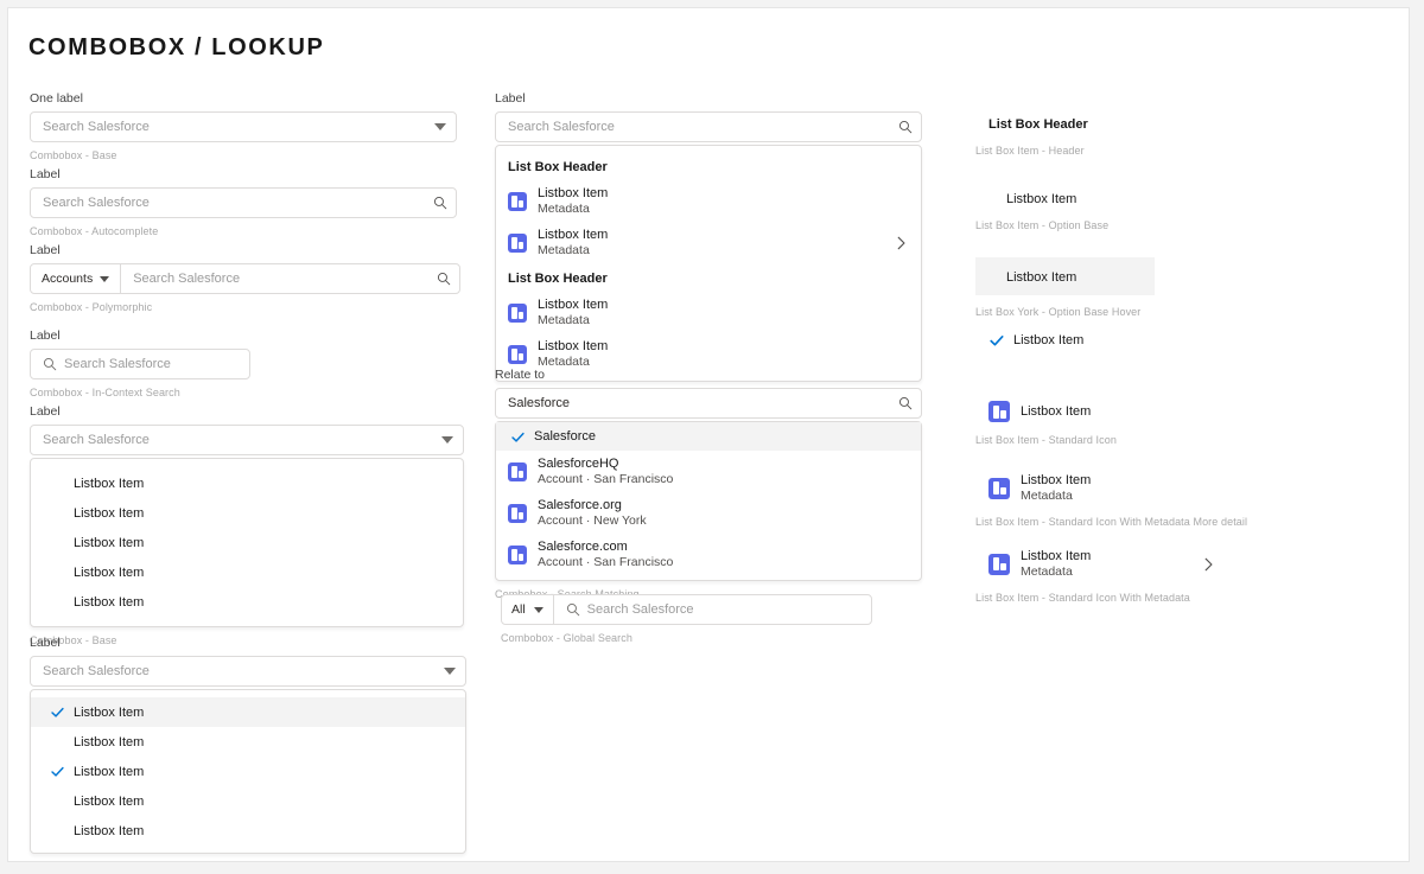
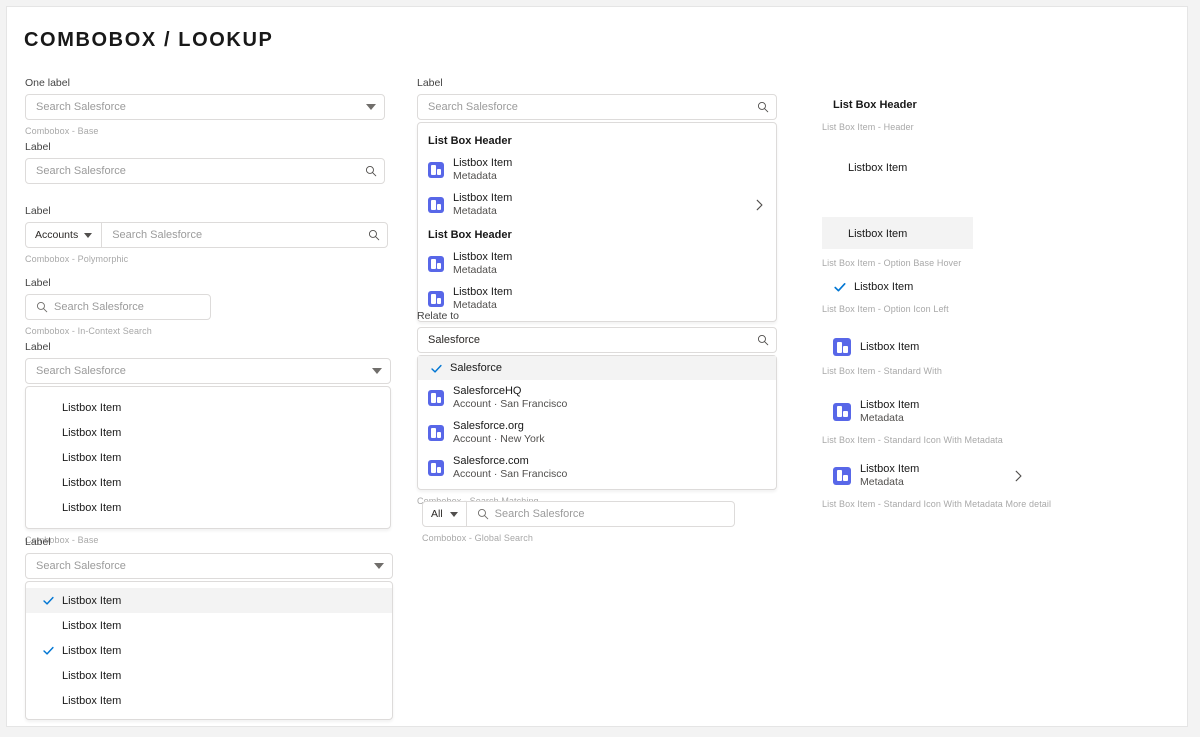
  COMBOBOX / LOOKUP
  One label
  Search Salesforce
  Combobox - Base
  Label
  Search Salesforce
- Combobox - Autocomplete
  Label
  Accounts
  Search Salesforce
  Combobox - Polymorphic
  Label
  Search Salesforce
  Combobox - In-Context Search
  Label
  Search Salesforce
  Listbox Item
  Listbox Item
  Listbox Item
  Listbox Item
  Listbox Item
  Combobox - Base
  Label
  Search Salesforce
  Listbox Item
  Listbox Item
  Listbox Item
  Listbox Item
  Listbox Item
  Label
  Search Salesforce
  List Box Header
  Listbox Item
  Metadata
  Listbox Item
  Metadata
  List Box Header
  Listbox Item
  Metadata
  Listbox Item
  Metadata
  Relate to
  Salesforce
  Salesforce
  SalesforceHQ
  Account · San Francisco
  Salesforce.org
  Account · New York
  Salesforce.com
  Account · San Francisco
  All
  Search Salesforce
  Combobox - Global Search
  List Box Header
  List Box Item - Header
  Listbox Item
- List Box Item - Option Base
  Listbox Item
- List Box York - Option Base Hover
+ List Box Item - Option Base Hover
  Listbox Item
+ List Box Item - Option Icon Left
  Listbox Item
- List Box Item - Standard Icon
+ List Box Item - Standard With
  Listbox Item
  Metadata
- List Box Item - Standard Icon With Metadata More detail
+ List Box Item - Standard Icon With Metadata
  Listbox Item
  Metadata
- List Box Item - Standard Icon With Metadata
+ List Box Item - Standard Icon With Metadata More detail
